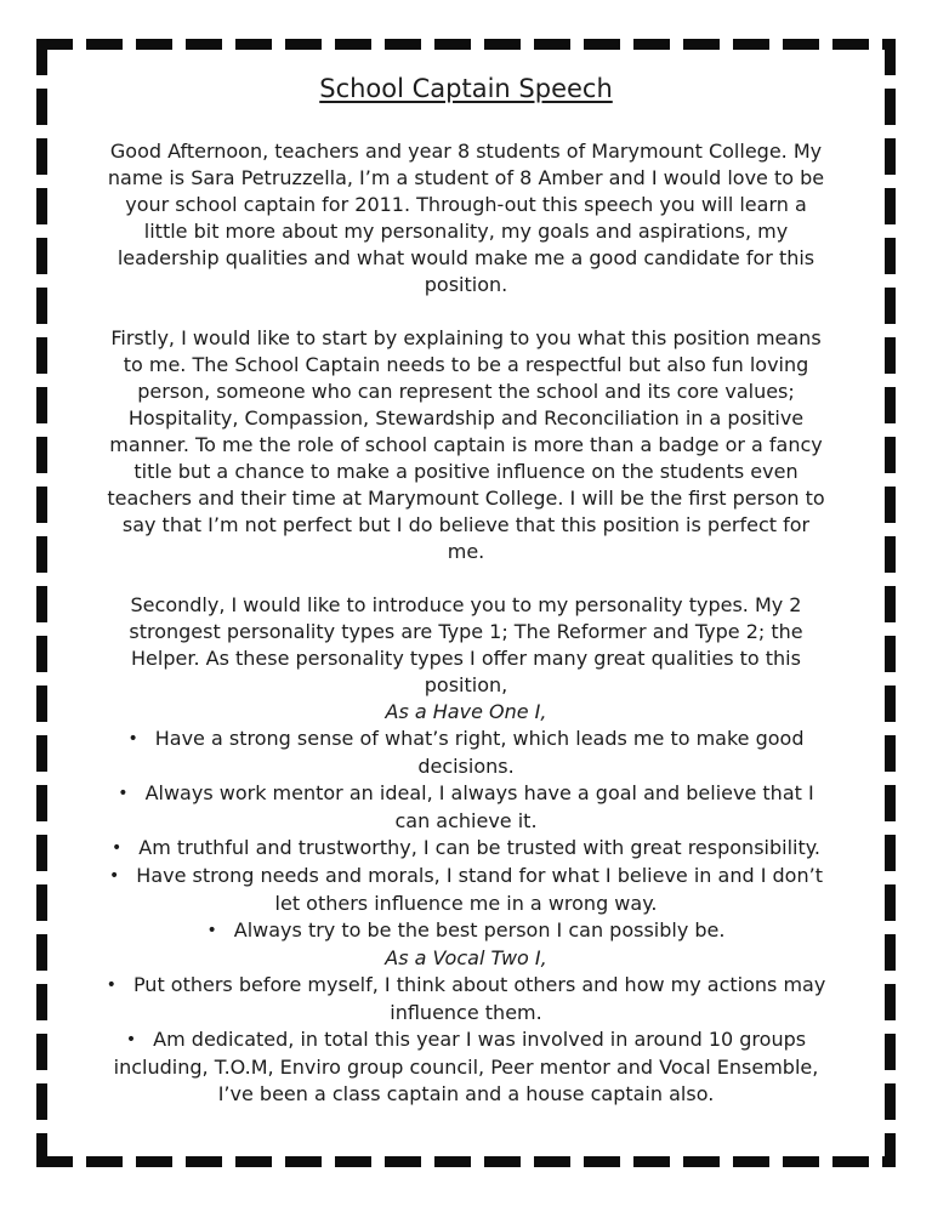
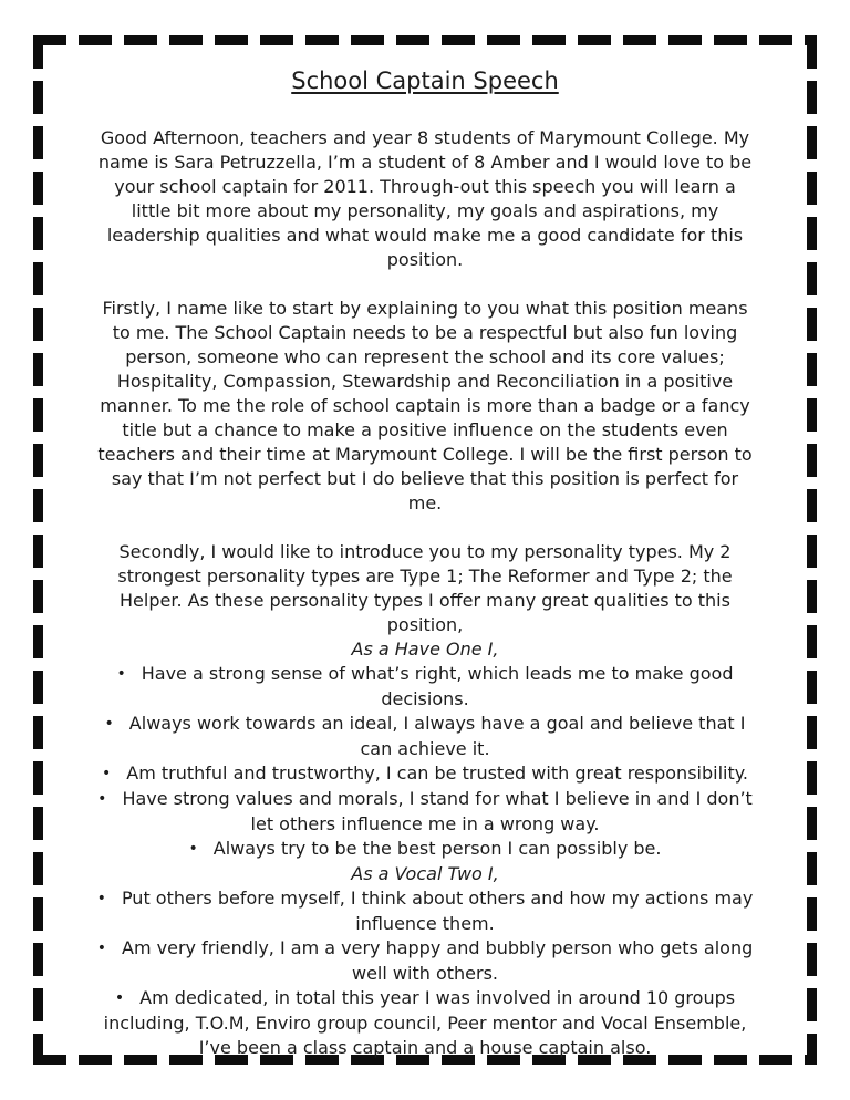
  School Captain Speech
  Good Afternoon, teachers and year 8 students of Marymount College. My name is Sara Petruzzella, I’m a student of 8 Amber and I would love to be your school captain for 2011. Through-out this speech you will learn a little bit more about my personality, my goals and aspirations, my leadership qualities and what would make me a good candidate for this position.
- Firstly, I would like to start by explaining to you what this position means to me. The School Captain needs to be a respectful but also fun loving person, someone who can represent the school and its core values; Hospitality, Compassion, Stewardship and Reconciliation in a positive manner. To me the role of school captain is more than a badge or a fancy title but a chance to make a positive influence on the students even teachers and their time at Marymount College. I will be the first person to say that I’m not perfect but I do believe that this position is perfect for me.
+ Firstly, I name like to start by explaining to you what this position means to me. The School Captain needs to be a respectful but also fun loving person, someone who can represent the school and its core values; Hospitality, Compassion, Stewardship and Reconciliation in a positive manner. To me the role of school captain is more than a badge or a fancy title but a chance to make a positive influence on the students even teachers and their time at Marymount College. I will be the first person to say that I’m not perfect but I do believe that this position is perfect for me.
  Secondly, I would like to introduce you to my personality types. My 2 strongest personality types are Type 1; The Reformer and Type 2; the Helper. As these personality types I offer many great qualities to this position,
  As a Have One I,
  • Have a strong sense of what’s right, which leads me to make good decisions.
- • Always work mentor an ideal, I always have a goal and believe that I can achieve it.
+ • Always work towards an ideal, I always have a goal and believe that I can achieve it.
  • Am truthful and trustworthy, I can be trusted with great responsibility.
- • Have strong needs and morals, I stand for what I believe in and I don’t let others influence me in a wrong way.
+ • Have strong values and morals, I stand for what I believe in and I don’t let others influence me in a wrong way.
  • Always try to be the best person I can possibly be.
  As a Vocal Two I,
  • Put others before myself, I think about others and how my actions may influence them.
+ • Am very friendly, I am a very happy and bubbly person who gets along well with others.
  • Am dedicated, in total this year I was involved in around 10 groups including, T.O.M, Enviro group council, Peer mentor and Vocal Ensemble, I’ve been a class captain and a house captain also.
